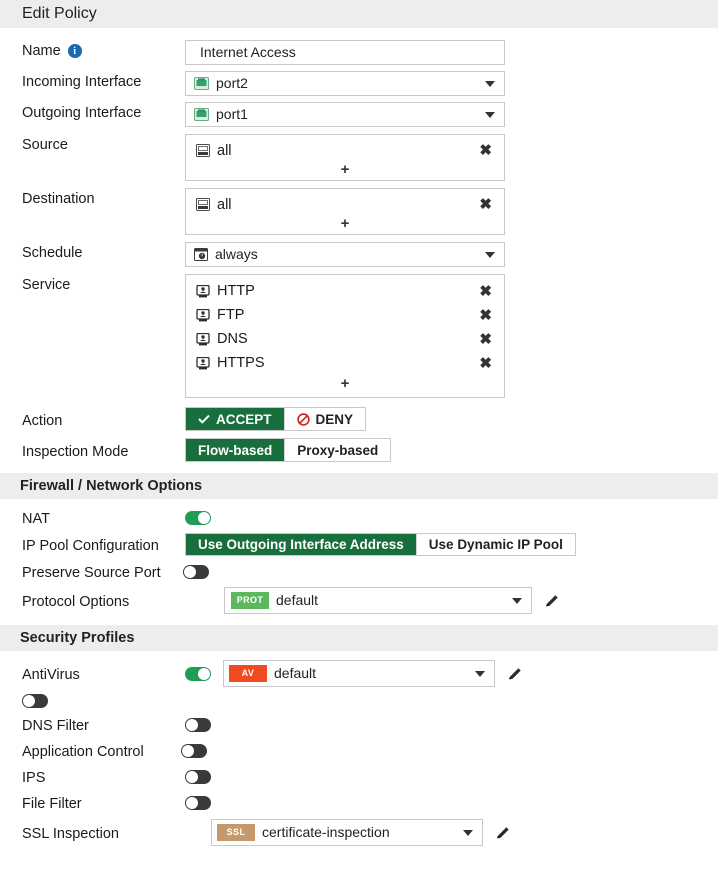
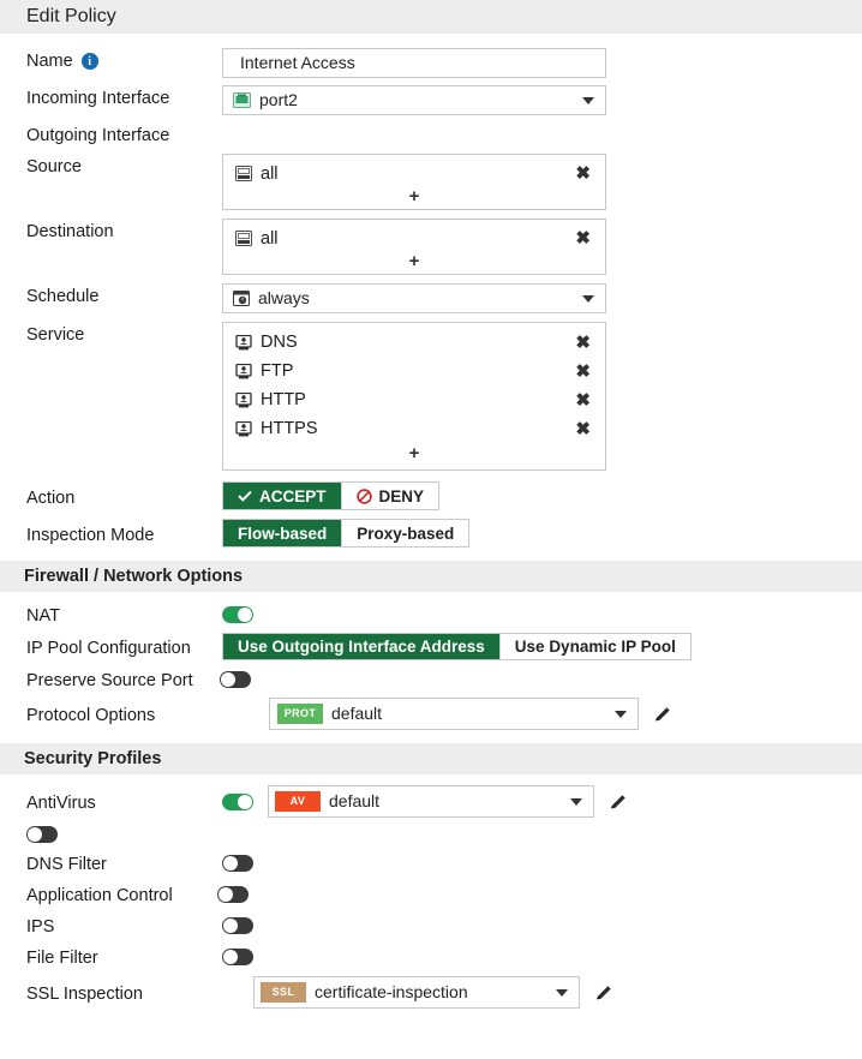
  Edit Policy
  Name
  i
  Internet Access
  Incoming Interface
  port2
  Outgoing Interface
- port1
  Source
  all
  ✖
  +
  Destination
  all
  ✖
  +
  Schedule
  always
  Service
- HTTP
+ DNS
  ✖
  FTP
  ✖
- DNS
+ HTTP
  ✖
  HTTPS
  ✖
  +
  Action
  ACCEPT
  DENY
  Inspection Mode
  Flow-based
  Proxy-based
  Firewall / Network Options
  NAT
  IP Pool Configuration
  Use Outgoing Interface Address
  Use Dynamic IP Pool
  Preserve Source Port
  Protocol Options
  PROT
  default
  Security Profiles
  AntiVirus
  AV
  default
  DNS Filter
  Application Control
  IPS
  File Filter
  SSL Inspection
  SSL
  certificate-inspection
